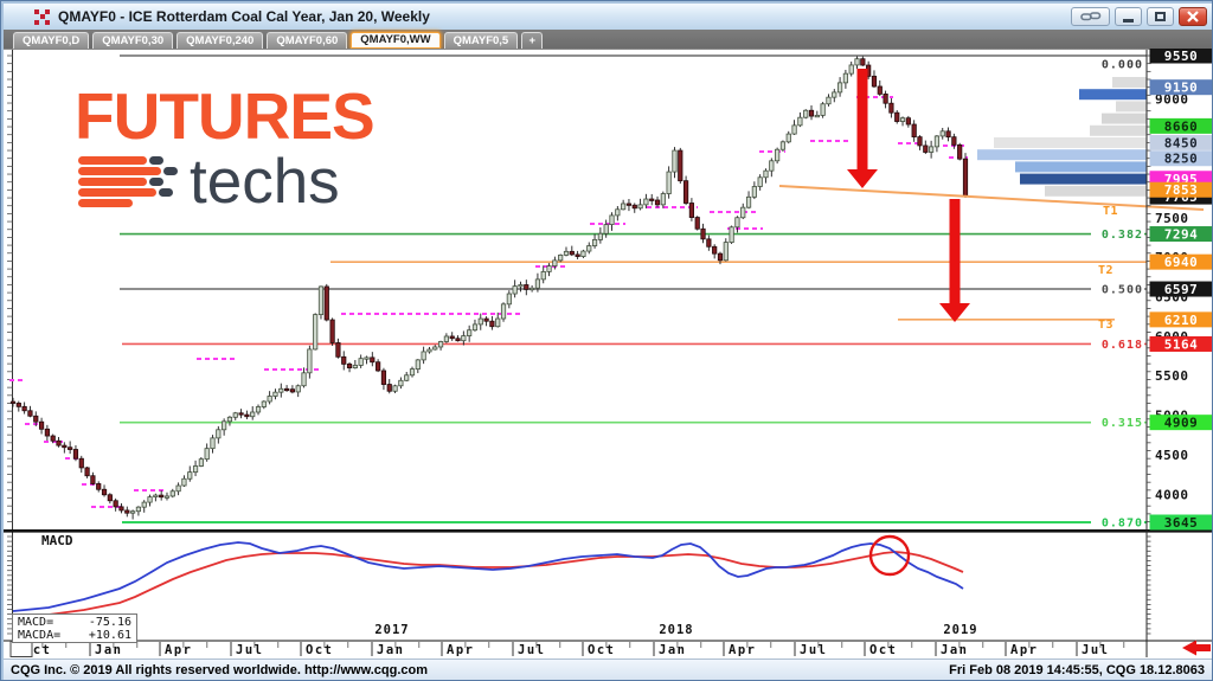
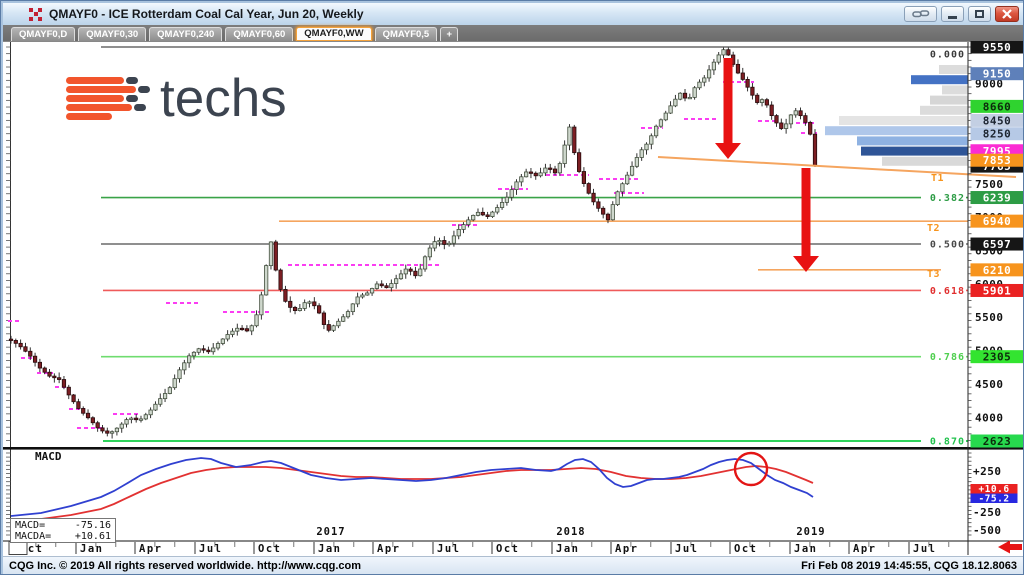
- QMAYF0 - ICE Rotterdam Coal Cal Year, Jan 20, Weekly
+ QMAYF0 - ICE Rotterdam Coal Cal Year, Jun 20, Weekly
  QMAYF0,D
  QMAYF0,30
  QMAYF0,240
  QMAYF0,60
  QMAYF0,WW
  QMAYF0,5
  +
- FUTURES
  techs
  9000
  7500
  6500
  5500
  4500
  4000
  9550
  9150
  8660
  8450
  8250
  7995
  7853
- 7294
+ 6239
  6940
  6597
  6210
- 5164
+ 5901
- 4909
+ 2305
- 3645
+ 2623
  0.000
  0.382
  0.500
  0.618
- 0.315
+ 0.786
  0.870
  T1
  T2
  T3
+ +250
+ -250
+ -500
+ +10.6
+ -75.2
  Jan
  Apr
  Jul
  Oct
  Jan
  Apr
  Jul
  Oct
  Jan
  Apr
  Jul
  Oct
  Jan
  Apr
  Jul
  2017
  2018
  2019
  MACD
  MACD=
  -75.16
  MACDA=
  +10.61
  CQG Inc. © 2019 All rights reserved worldwide. http://www.cqg.com
  Fri Feb 08 2019 14:45:55, CQG 18.12.8063
